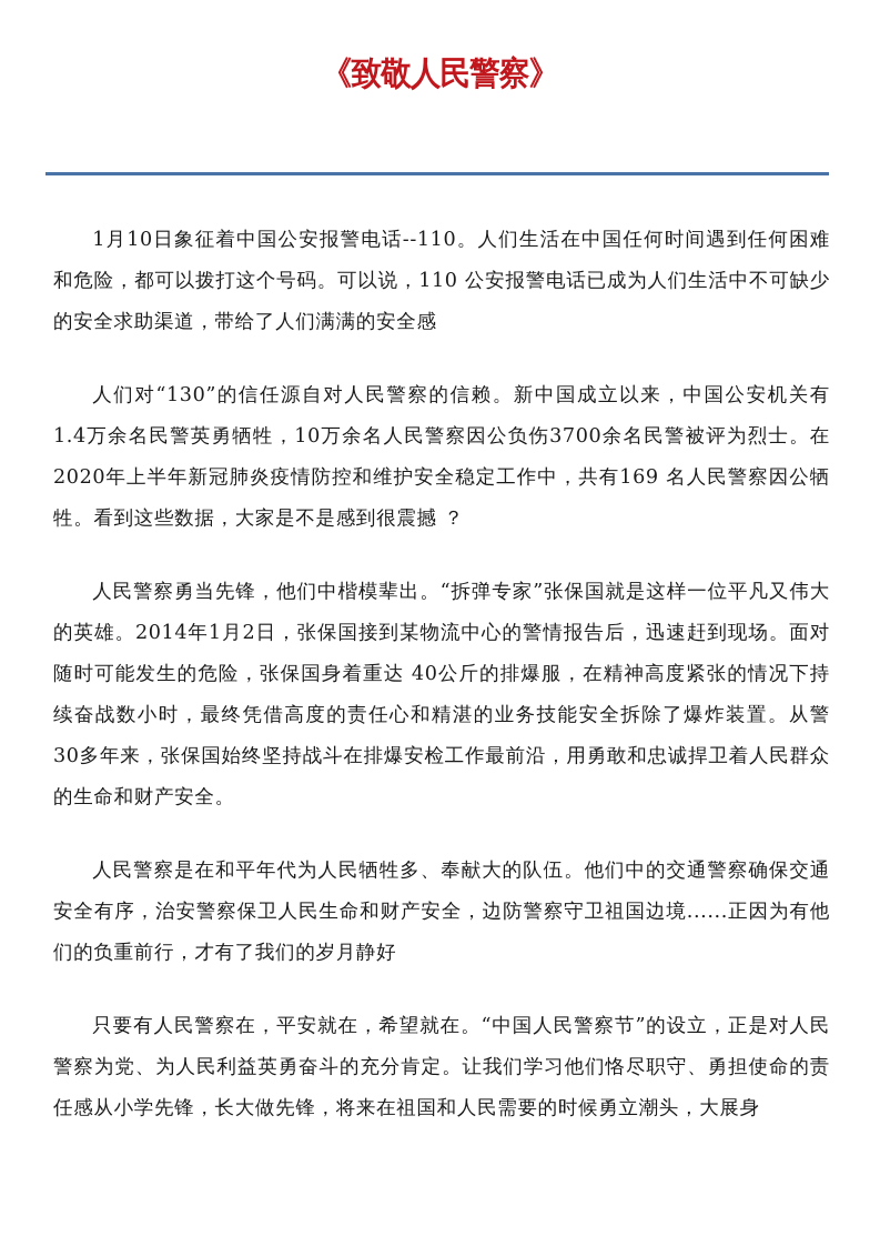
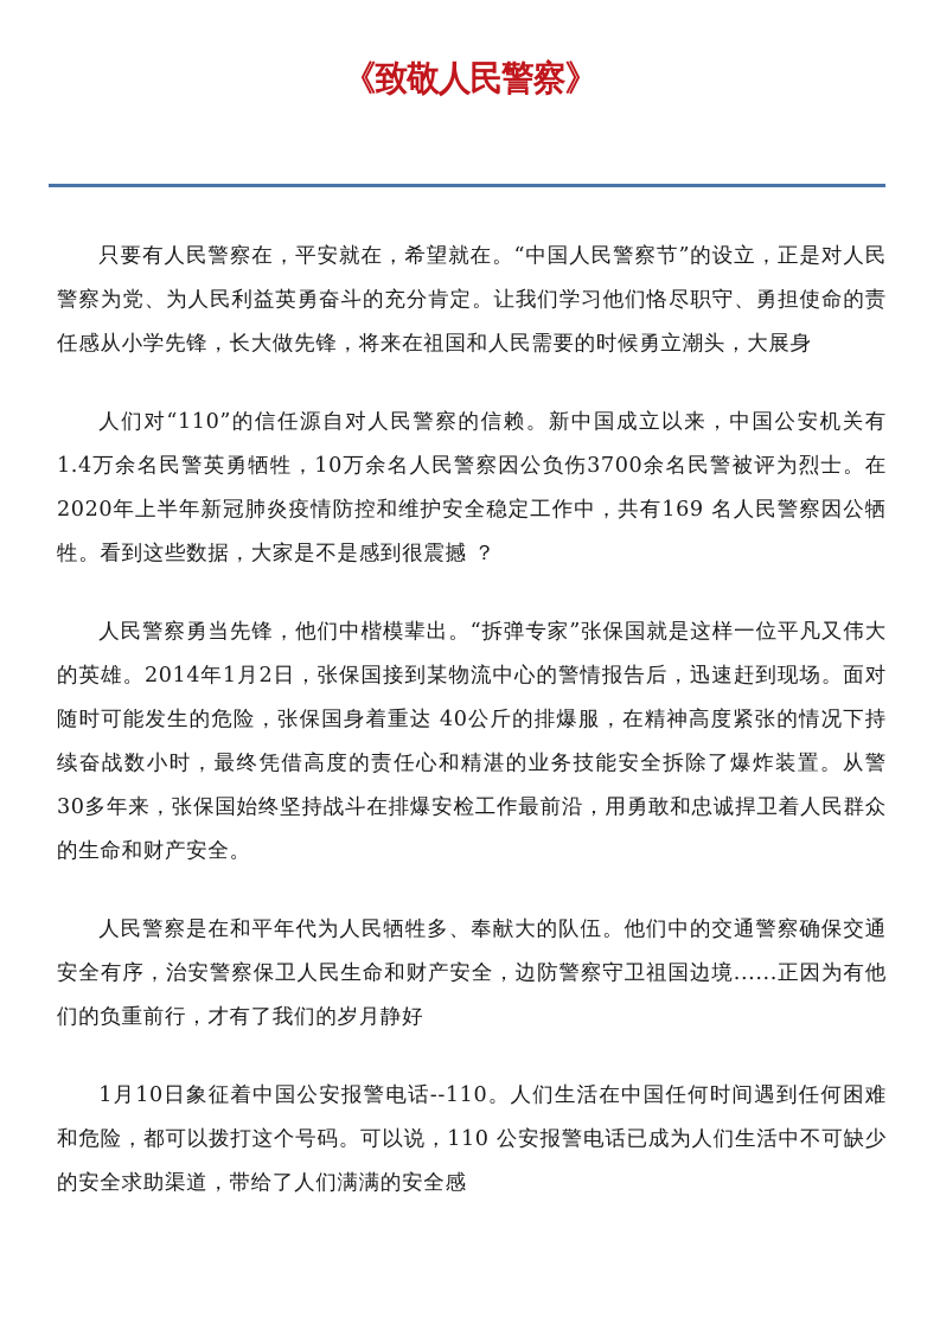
  《致敬人民警察》
- 1月10日象征着中国公安报警电话--110。人们生活在中国任何时间遇到任何困难和危险，都可以拨打这个号码。可以说，110 公安报警电话已成为人们生活中不可缺少的安全求助渠道，带给了人们满满的安全感
+ 只要有人民警察在，平安就在，希望就在。“中国人民警察节”的设立，正是对人民警察为党、为人民利益英勇奋斗的充分肯定。让我们学习他们恪尽职守、勇担使命的责任感从小学先锋，长大做先锋，将来在祖国和人民需要的时候勇立潮头，大展身
- 人们对“130”的信任源自对人民警察的信赖。新中国成立以来，中国公安机关有1.4万余名民警英勇牺牲，10万余名人民警察因公负伤3700余名民警被评为烈士。在2020年上半年新冠肺炎疫情防控和维护安全稳定工作中，共有169 名人民警察因公牺牲。看到这些数据，大家是不是感到很震撼 ？
+ 人们对“110”的信任源自对人民警察的信赖。新中国成立以来，中国公安机关有1.4万余名民警英勇牺牲，10万余名人民警察因公负伤3700余名民警被评为烈士。在2020年上半年新冠肺炎疫情防控和维护安全稳定工作中，共有169 名人民警察因公牺牲。看到这些数据，大家是不是感到很震撼 ？
  人民警察勇当先锋，他们中楷模辈出。“拆弹专家”张保国就是这样一位平凡又伟大的英雄。2014年1月2日，张保国接到某物流中心的警情报告后，迅速赶到现场。面对随时可能发生的危险，张保国身着重达 40公斤的排爆服，在精神高度紧张的情况下持续奋战数小时，最终凭借高度的责任心和精湛的业务技能安全拆除了爆炸装置。从警 30多年来，张保国始终坚持战斗在排爆安检工作最前沿，用勇敢和忠诚捍卫着人民群众的生命和财产安全。
  人民警察是在和平年代为人民牺牲多、奉献大的队伍。他们中的交通警察确保交通安全有序，治安警察保卫人民生命和财产安全，边防警察守卫祖国边境......正因为有他们的负重前行，才有了我们的岁月静好
- 只要有人民警察在，平安就在，希望就在。“中国人民警察节”的设立，正是对人民警察为党、为人民利益英勇奋斗的充分肯定。让我们学习他们恪尽职守、勇担使命的责任感从小学先锋，长大做先锋，将来在祖国和人民需要的时候勇立潮头，大展身
+ 1月10日象征着中国公安报警电话--110。人们生活在中国任何时间遇到任何困难和危险，都可以拨打这个号码。可以说，110 公安报警电话已成为人们生活中不可缺少的安全求助渠道，带给了人们满满的安全感
